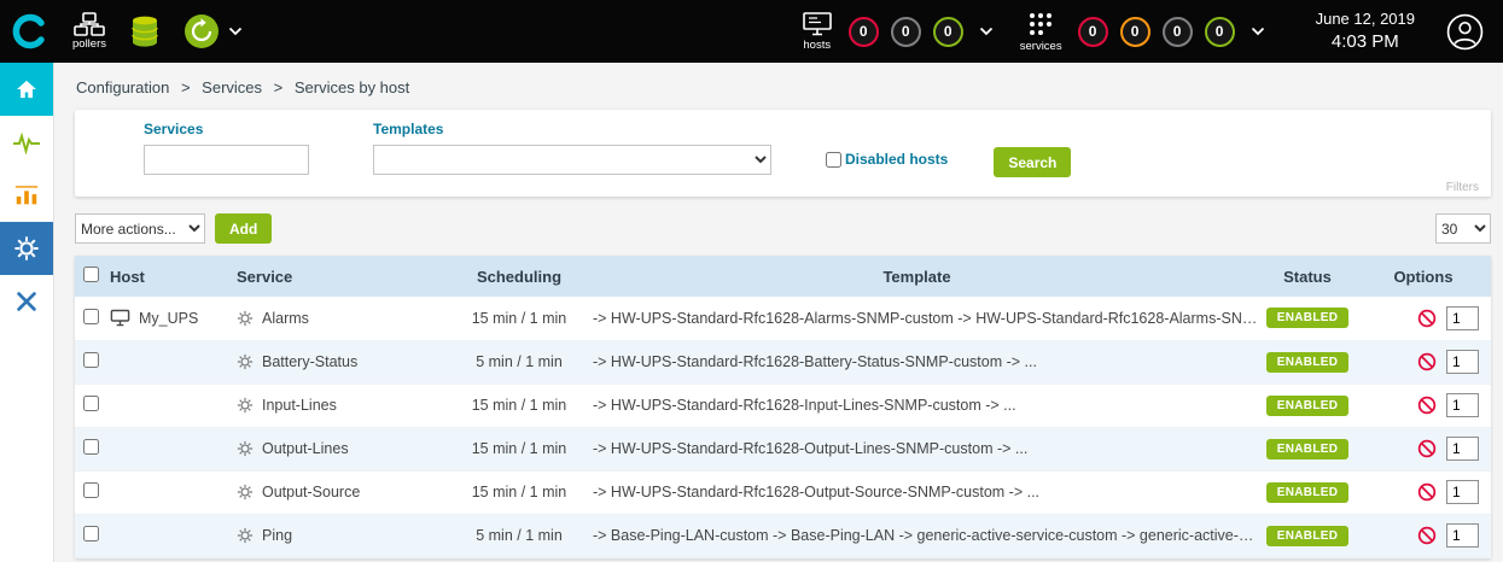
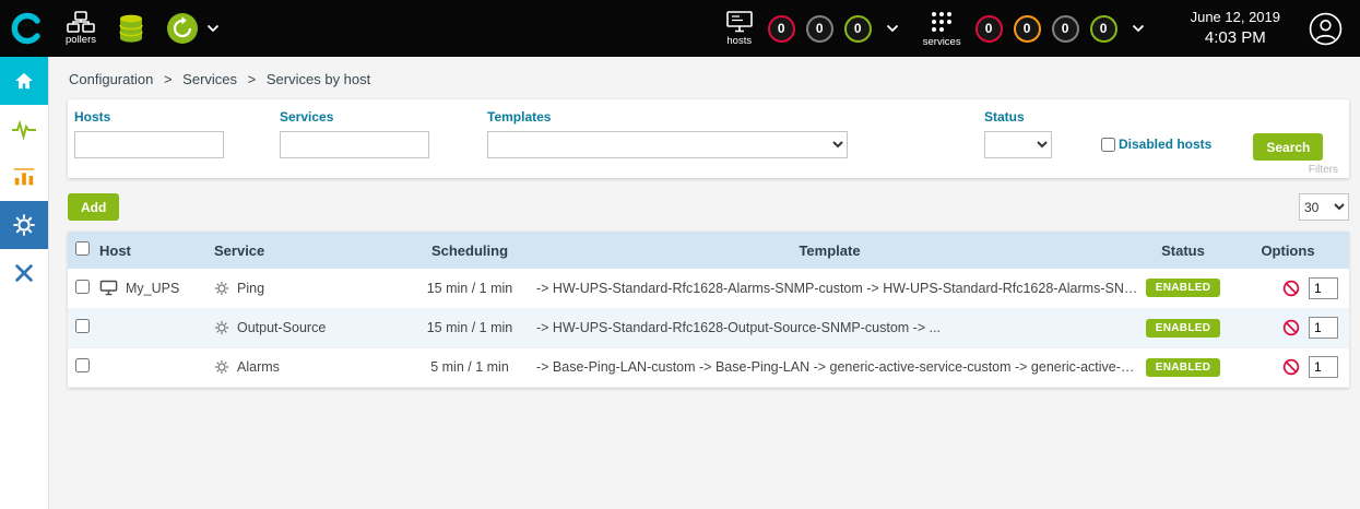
  pollers
  hosts
  0
  0
  0
  services
  0
  0
  0
  0
  June 12, 2019
  4:03 PM
  Configuration > Services > Services by host
+ Hosts
  Services
  Templates
+ Status
  Disabled hosts
  Search
  Filters
- More actions...
  Add
  30
  	Host	Service	Scheduling	Template	Status	Options
- 	My_UPS	Alarms	15 min / 1 min	-> HW-UPS-Standard-Rfc1628-Alarms-SNMP-custom -> HW-UPS-Standard-Rfc1628-Alarms-SNM	ENABLED	1
+ 	My_UPS	Ping	15 min / 1 min	-> HW-UPS-Standard-Rfc1628-Alarms-SNMP-custom -> HW-UPS-Standard-Rfc1628-Alarms-SNM	ENABLED	1
- 		Battery-Status	5 min / 1 min	-> HW-UPS-Standard-Rfc1628-Battery-Status-SNMP-custom -> ...	ENABLED	1
- 		Input-Lines	15 min / 1 min	-> HW-UPS-Standard-Rfc1628-Input-Lines-SNMP-custom -> ...	ENABLED	1
- 		Output-Lines	15 min / 1 min	-> HW-UPS-Standard-Rfc1628-Output-Lines-SNMP-custom -> ...	ENABLED	1
  		Output-Source	15 min / 1 min	-> HW-UPS-Standard-Rfc1628-Output-Source-SNMP-custom -> ...	ENABLED	1
- 		Ping	5 min / 1 min	-> Base-Ping-LAN-custom -> Base-Ping-LAN -> generic-active-service-custom -> generic-active-ser	ENABLED	1
+ 		Alarms	5 min / 1 min	-> Base-Ping-LAN-custom -> Base-Ping-LAN -> generic-active-service-custom -> generic-active-ser	ENABLED	1
